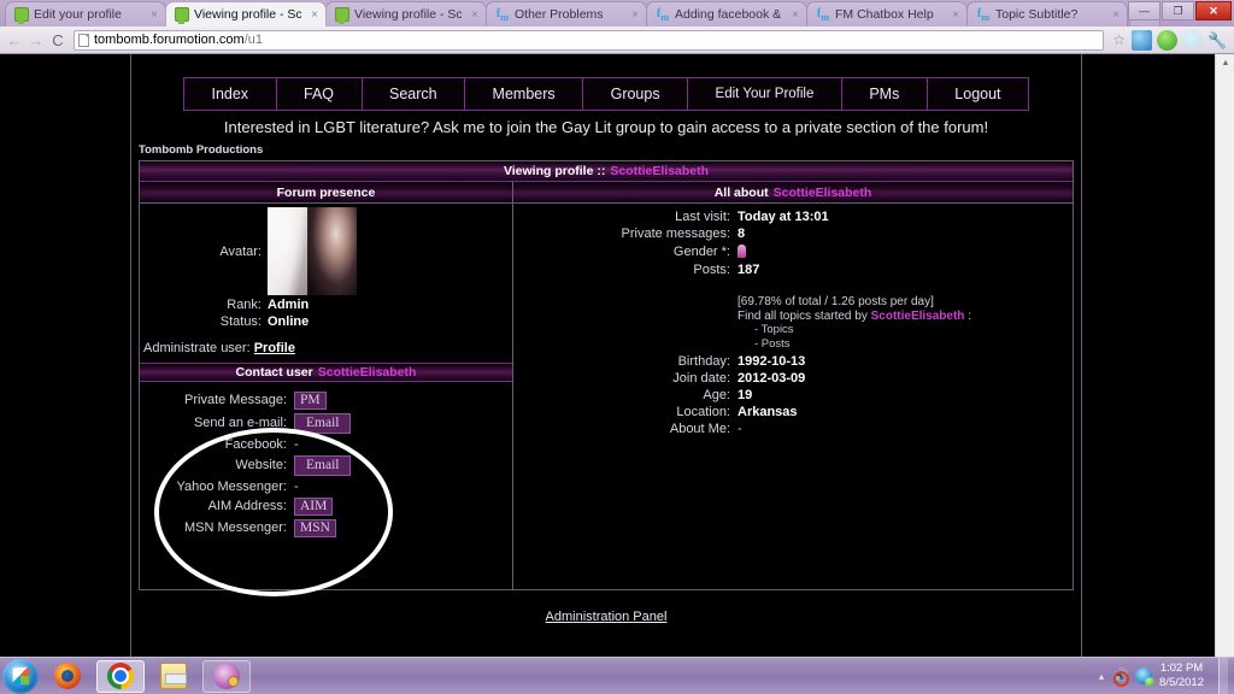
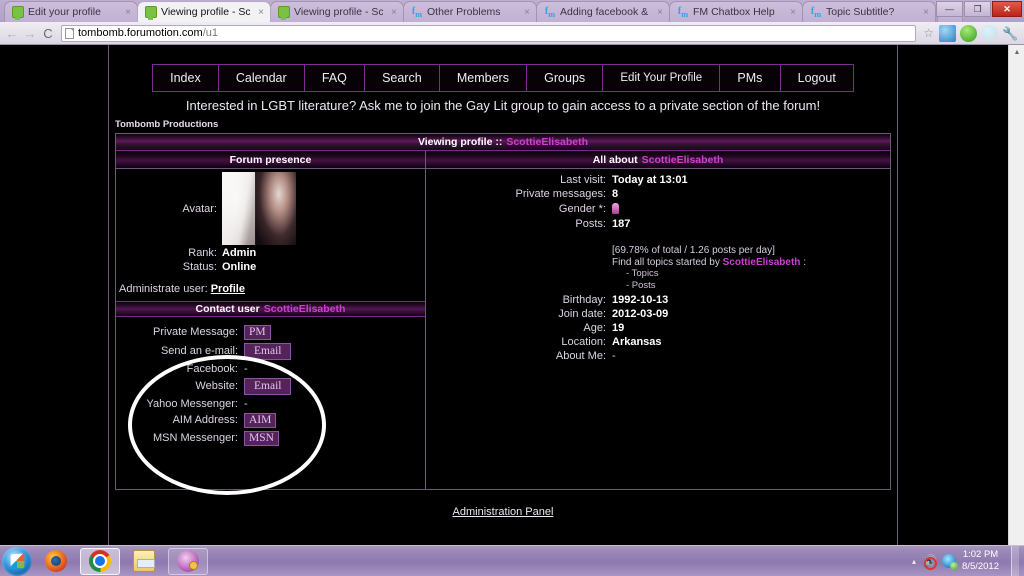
  Edit your profile
  ×
  Viewing profile - Sc
  ×
  Viewing profile - Sc
  ×
  fm
  Other Problems
  ×
  fm
  Adding facebook &
  ×
  fm
  FM Chatbox Help
  ×
  fm
  Topic Subtitle?
  ×
  —
  ❐
  ✕
  ←
  →
  C
  tombomb.forumotion.com
  /u1
  ☆
  🔧
  Index
+ Calendar
  FAQ
  Search
  Members
  Groups
  Edit Your Profile
  PMs
  Logout
  Interested in LGBT literature? Ask me to join the Gay Lit group to gain access to a private section of the forum!
  Tombomb Productions
  Viewing profile ::
  ScottieElisabeth
  Forum presence
  All about
  ScottieElisabeth
  Avatar:
  Rank:	Admin
  Status:	Online
  Administrate user: Profile
  Contact user
  ScottieElisabeth
  Private Message:	PM
  Send an e-mail:	Email
  Facebook:	-
  Website:	Email
  Yahoo Messenger:	-
  AIM Address:	AIM
  MSN Messenger:	MSN
  Last visit:	Today at 13:01
  Private messages:	8
  Gender *:
  Posts:	187
  [69.78% of total / 1.26 posts per day]
  Find all topics started by ScottieElisabeth :
  - Topics
  - Posts
  Birthday:	1992-10-13
  Join date:	2012-03-09
  Age:	19
  Location:	Arkansas
  About Me:	-
  Administration Panel
  ▴
  🔊
  1:02 PM
  8/5/2012
